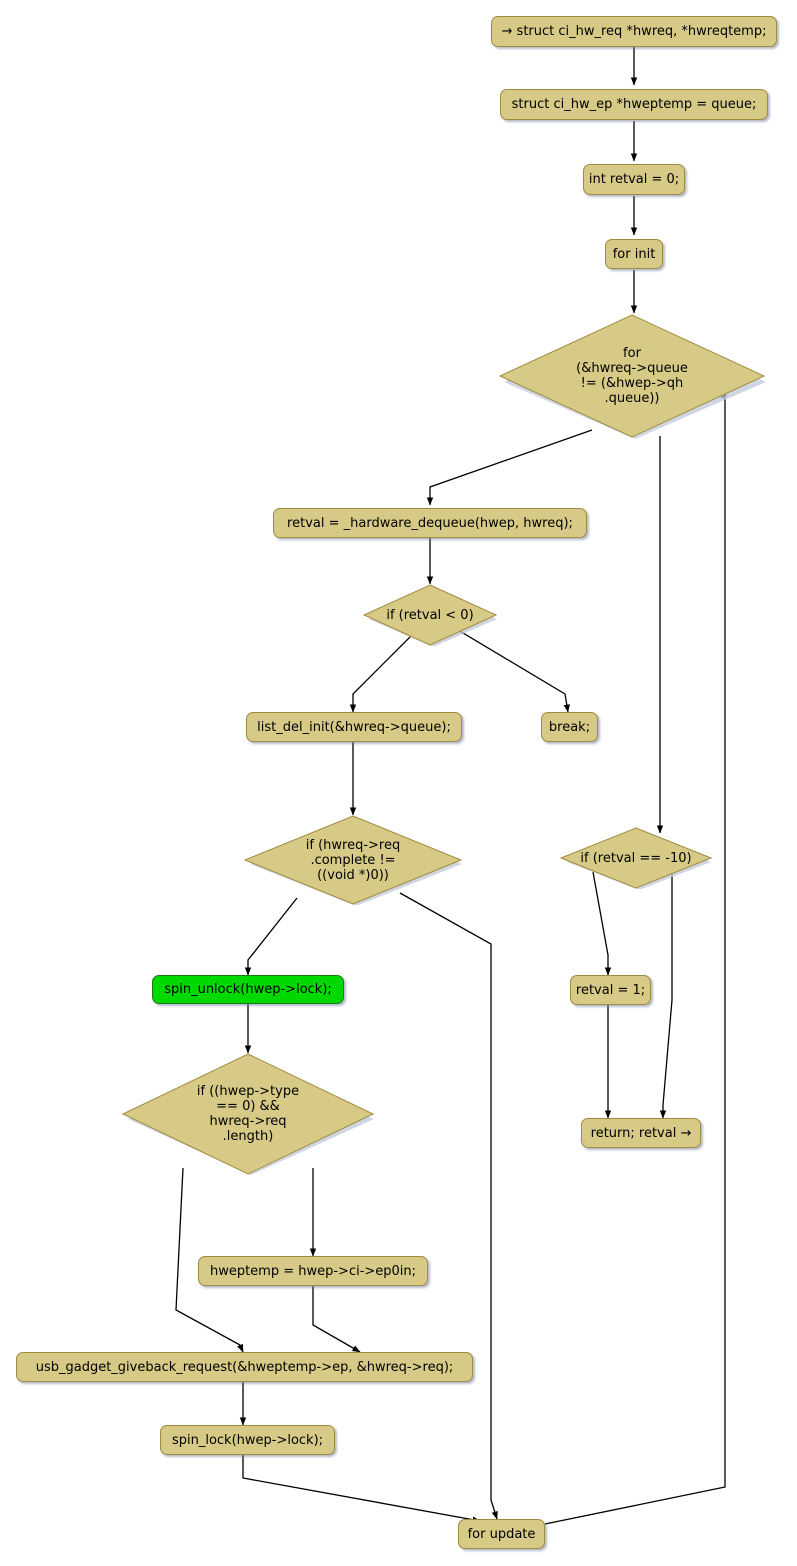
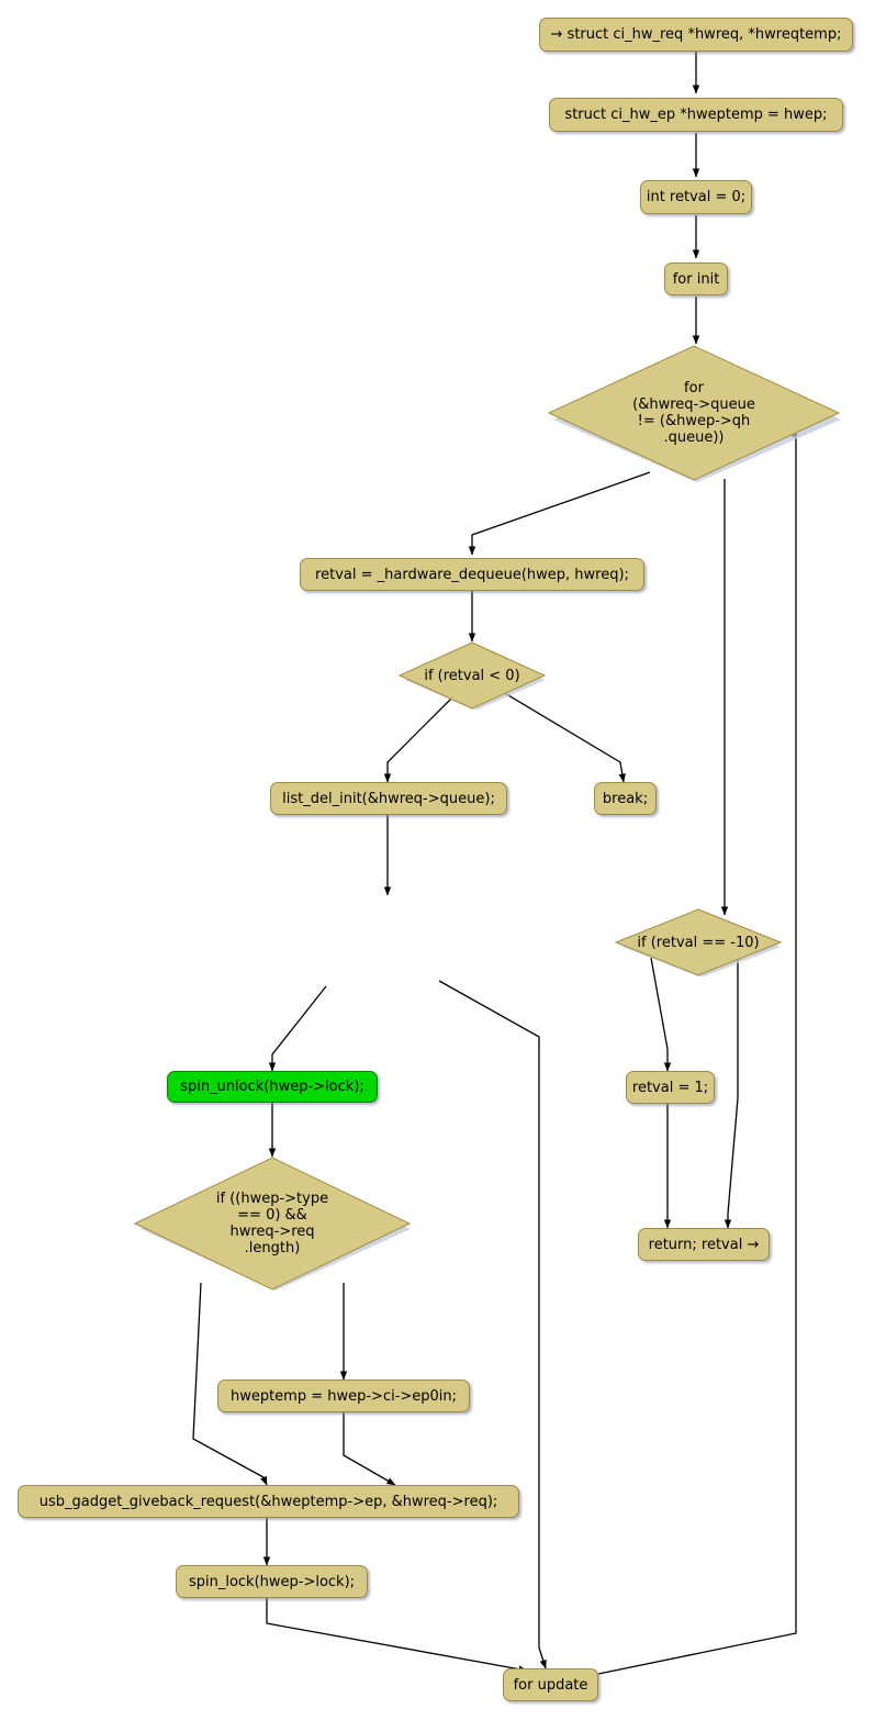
  → struct ci_hw_req *hwreq, *hwreqtemp;
- struct ci_hw_ep *hweptemp = queue;
+ struct ci_hw_ep *hweptemp = hwep;
  int retval = 0;
  for init
  retval = _hardware_dequeue(hwep, hwreq);
  list_del_init(&hwreq->queue);
  break;
  spin_unlock(hwep->lock);
  hweptemp = hwep->ci->ep0in;
  usb_gadget_giveback_request(&hweptemp->ep, &hwreq->req);
  spin_lock(hwep->lock);
  retval = 1;
  return; retval →
  for update
  for
  (&hwreq->queue
  != (&hwep->qh
  .queue))
  if (retval < 0)
- if (hwreq->req
- .complete !=
- ((void *)0))
  if ((hwep->type
  == 0) &&
  hwreq->req
  .length)
  if (retval == -10)
